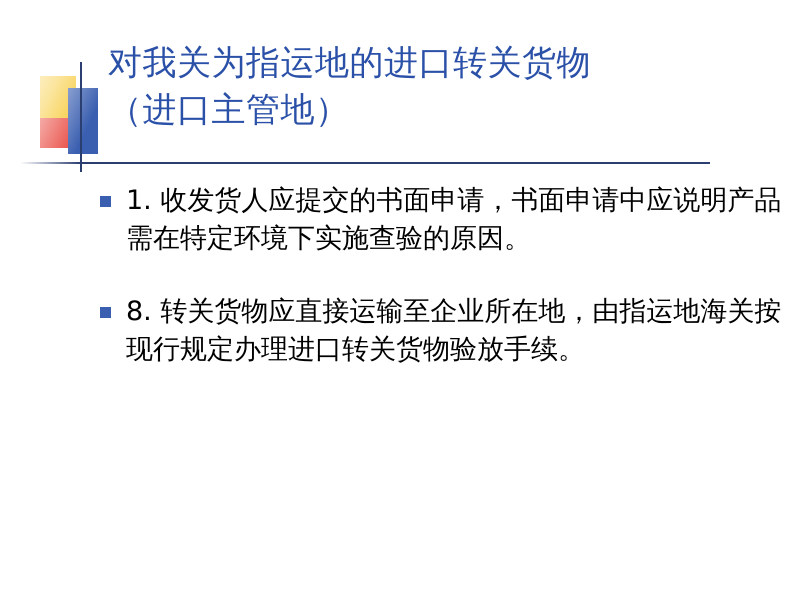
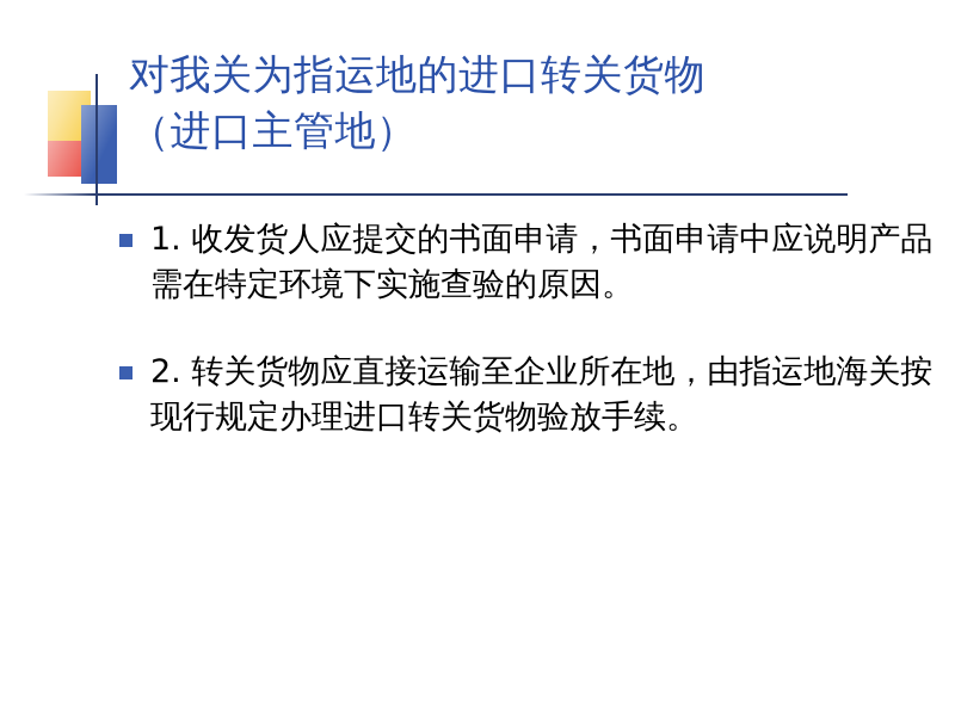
  对我关为指运地的进口转关货物
  （进口主管地）
  1. 收发货人应提交的书面申请，书面申请中应说明产品需在特定环境下实施查验的原因。
- 8. 转关货物应直接运输至企业所在地，由指运地海关按现行规定办理进口转关货物验放手续。
+ 2. 转关货物应直接运输至企业所在地，由指运地海关按现行规定办理进口转关货物验放手续。
